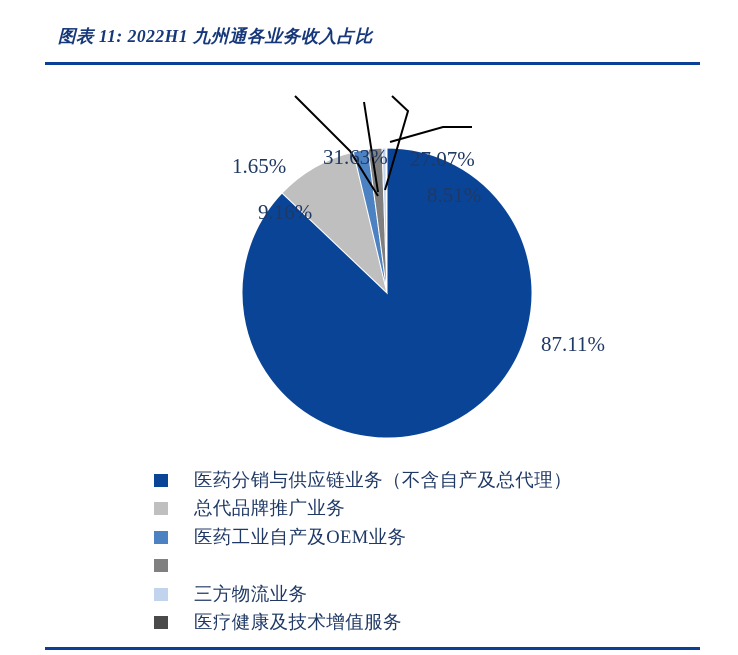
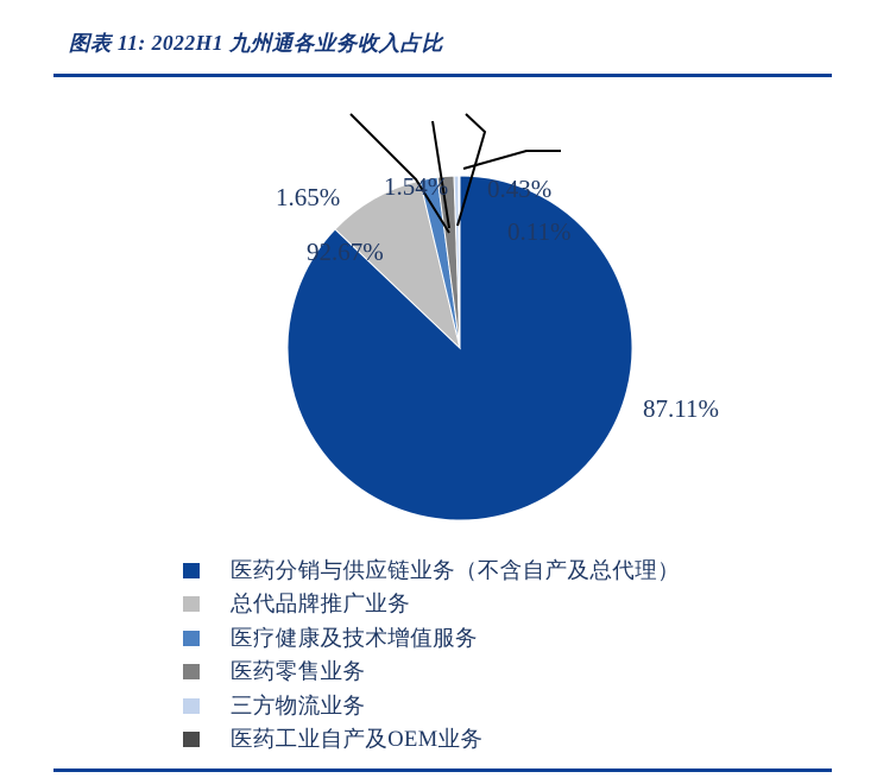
  图表 11: 2022H1 九州通各业务收入占比
  1.65%
- 31.63%
+ 1.54%
- 27.07%
+ 0.43%
- 8.51%
+ 0.11%
- 9.16%
+ 92.67%
  87.11%
  医药分销与供应链业务（不含自产及总代理）
  总代品牌推广业务
- 医药工业自产及OEM业务
+ 医疗健康及技术增值服务
+ 医药零售业务
  三方物流业务
- 医疗健康及技术增值服务
+ 医药工业自产及OEM业务
